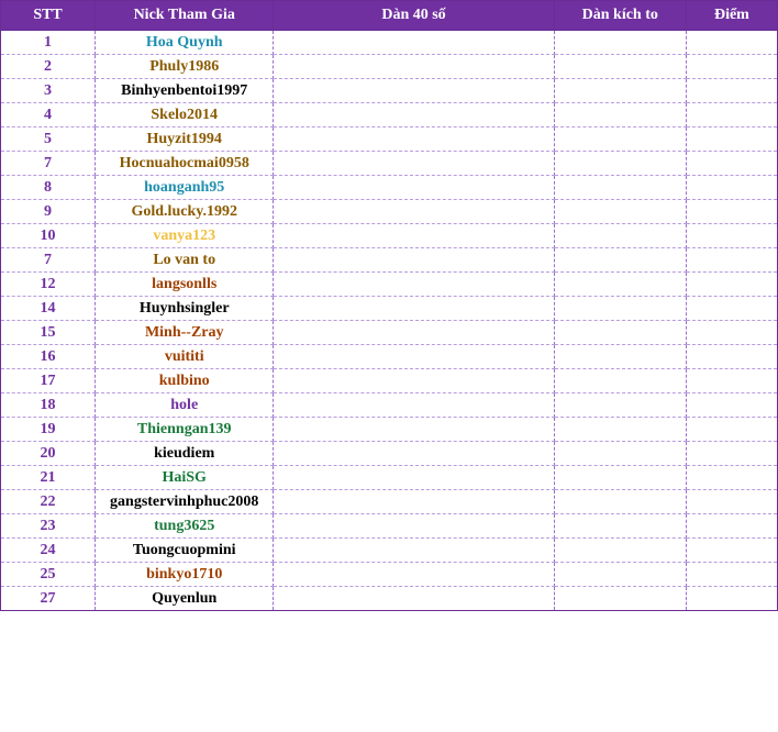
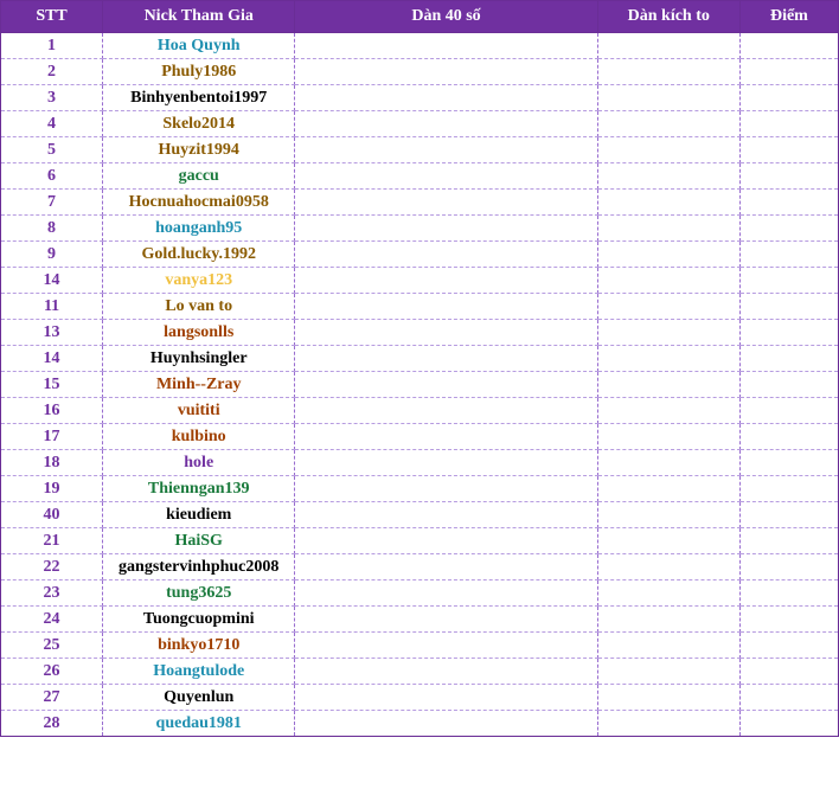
  STT	Nick Tham Gia	Dàn 40 số	Dàn kích to	Điểm
  1	Hoa Quynh
  2	Phuly1986
  3	Binhyenbentoi1997
  4	Skelo2014
  5	Huyzit1994
+ 6	gaccu
  7	Hocnuahocmai0958
  8	hoanganh95
  9	Gold.lucky.1992
- 10	vanya123
+ 14	vanya123
- 7	Lo van to
+ 11	Lo van to
- 12	langsonlls
+ 13	langsonlls
  14	Huynhsingler
  15	Minh--Zray
  16	vuititi
  17	kulbino
  18	hole
  19	Thienngan139
- 20	kieudiem
+ 40	kieudiem
  21	HaiSG
  22	gangstervinhphuc2008
  23	tung3625
  24	Tuongcuopmini
  25	binkyo1710
+ 26	Hoangtulode
  27	Quyenlun
+ 28	quedau1981
